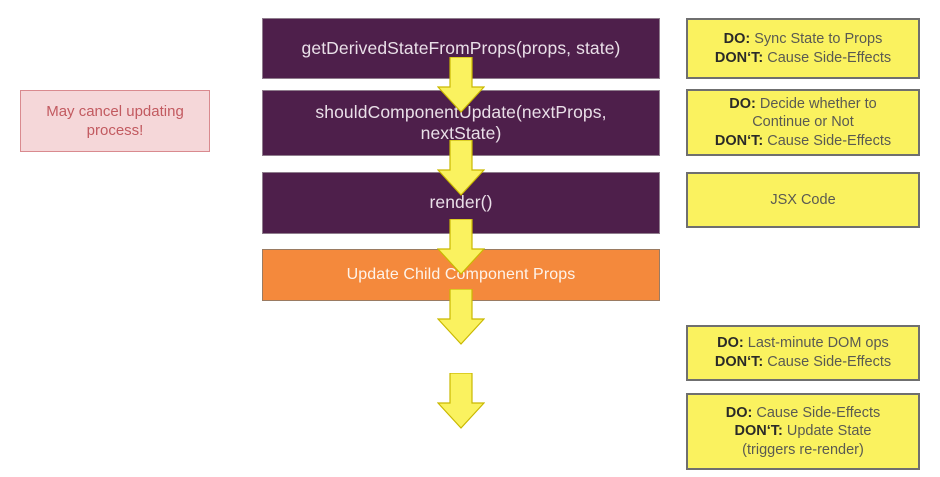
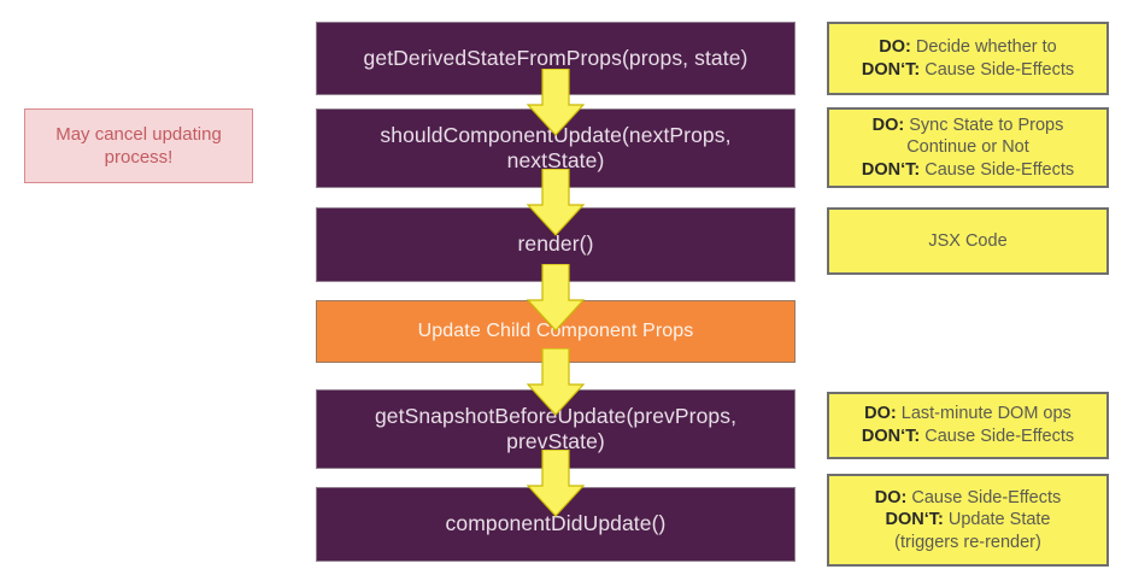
  May cancel updating process!
  getDerivedStateFromProps(props, state)
  shouldComponentUpdate(nextProps, nextState)
  render()
  Update Child Cmponent Props
+ getSnapshotBeforeUpdate(prevProps, prevState)
+ componentDidUpdate()
- DO: Sync State to Props
+ DO: Decide whether to
  DON‘T: Cause Side-Effects
- DO: Decide whether to
+ DO: Sync State to Props
  Continue or Not
  DON‘T: Cause Side-Effects
  JSX Code
  DO: Last-minute DOM ops
  DON‘T: Cause Side-Effects
  DO: Cause Side-Effects
  DON‘T: Update State
  (triggers re-render)
